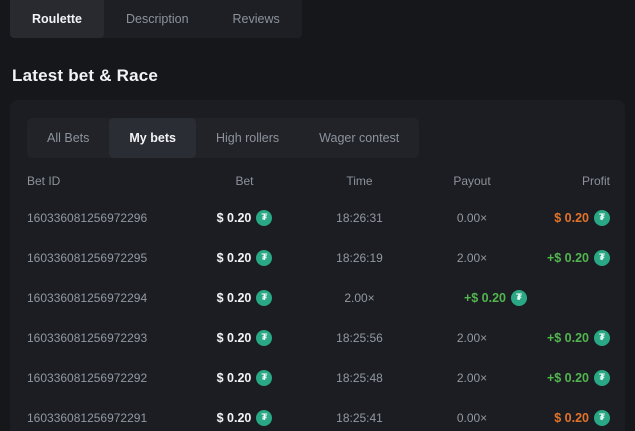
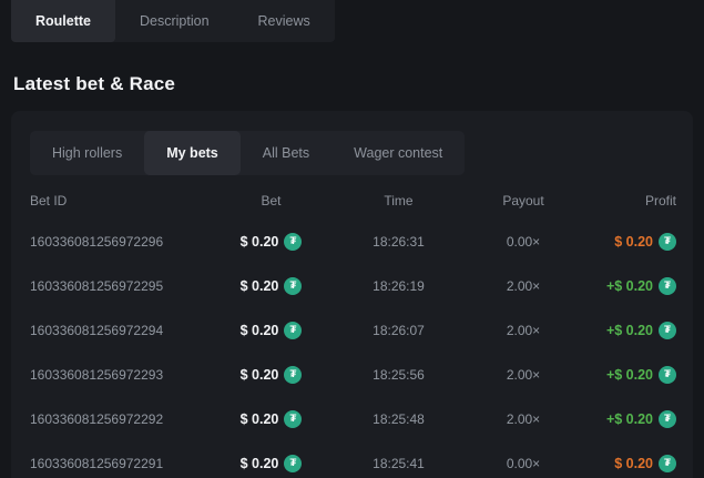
  Roulette
  Description
  Reviews
  Latest bet & Race
- All Bets
+ High rollers
  My bets
- High rollers
+ All Bets
  Wager contest
  Bet ID
  Bet
  Time
  Payout
  Profit
  160336081256972296
  $ 0.20
  ₮
  18:26:31
  0.00×
  $ 0.20
  ₮
  160336081256972295
  $ 0.20
  ₮
  18:26:19
  2.00×
  +$ 0.20
  ₮
  160336081256972294
  $ 0.20
  ₮
+ 18:26:07
  2.00×
  +$ 0.20
  ₮
  160336081256972293
  $ 0.20
  ₮
  18:25:56
  2.00×
  +$ 0.20
  ₮
  160336081256972292
  $ 0.20
  ₮
  18:25:48
  2.00×
  +$ 0.20
  ₮
  160336081256972291
  $ 0.20
  ₮
  18:25:41
  0.00×
  $ 0.20
  ₮
